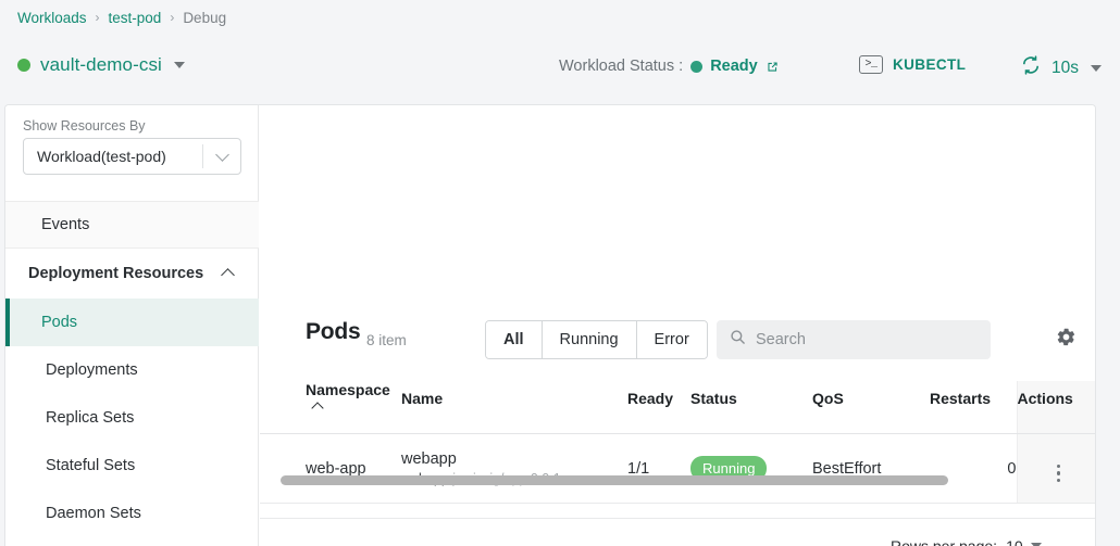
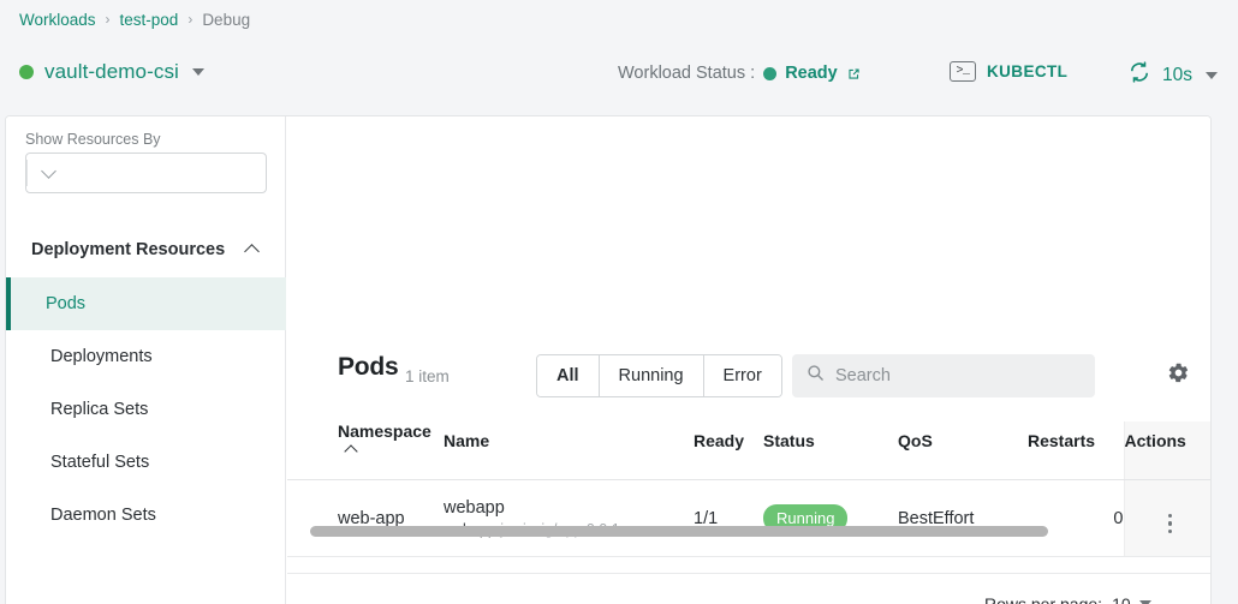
  Workloads
  ›
  test-pod
  ›
  Debug
  vault-demo-csi
  Workload Status :
  Ready
  >_
  KUBECTL
  10s
  Show Resources By
- Workload(test-pod)
- Events
  Deployment Resources
  Pods
  Deployments
  Replica Sets
  Stateful Sets
  Daemon Sets
  Pods
- 8 item
+ 1 item
  All
  Running
  Error
  Search
  Namespace	Name	Ready	Status	QoS	Restarts	Actions
